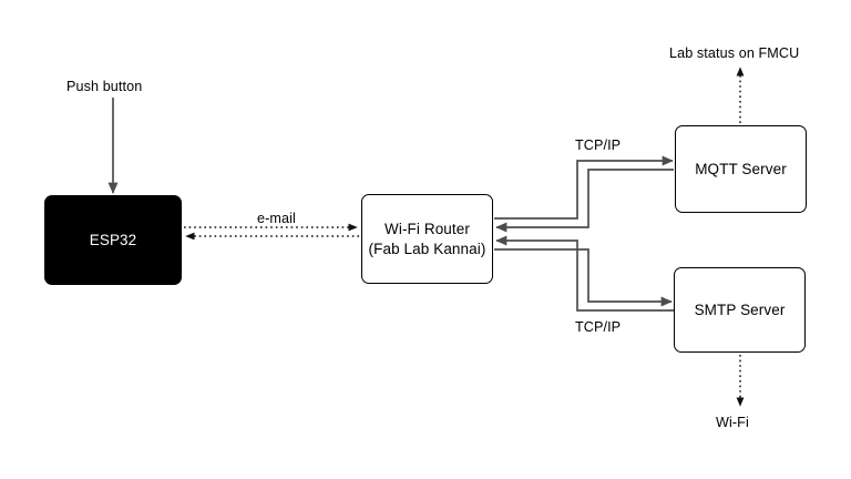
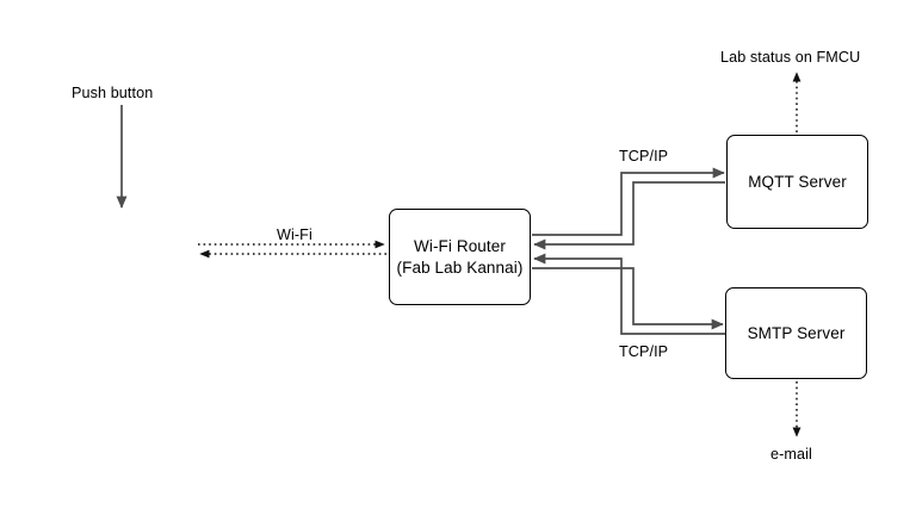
- ESP32
  Wi-Fi Router
  (Fab Lab Kannai)
  MQTT Server
  SMTP Server
  Push button
- e-mail
+ Wi-Fi
  TCP/IP
  TCP/IP
  Lab status on FMCU
- Wi-Fi
+ e-mail
